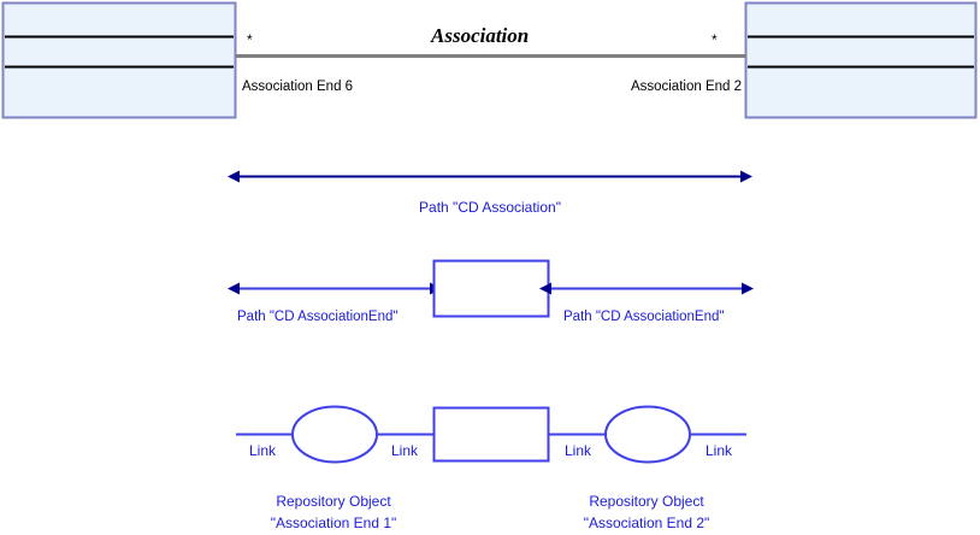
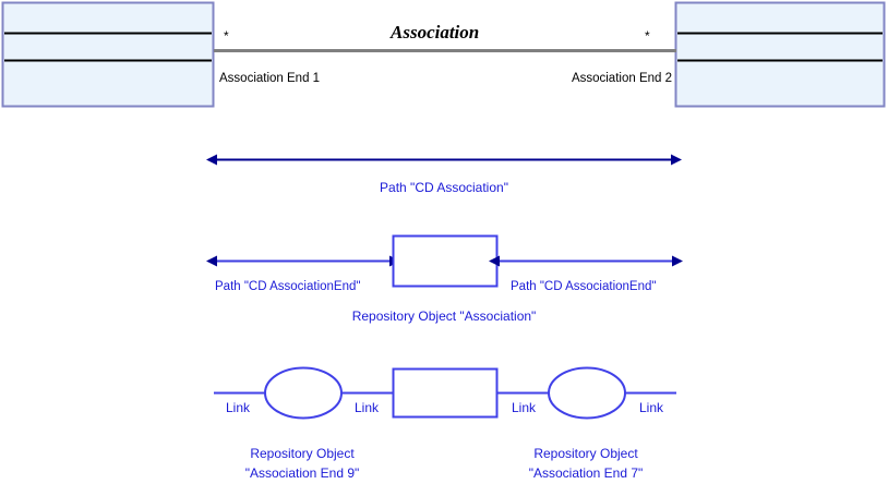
  Association
  *
  *
- Association End 6
+ Association End 1
  Association End 2
  Path "CD Association"
  Path "CD AssociationEnd"
  Path "CD AssociationEnd"
+ Repository Object "Association"
  Link
  Link
  Link
  Link
  Repository Object
- "Association End 1"
+ "Association End 9"
  Repository Object
- "Association End 2"
+ "Association End 7"
